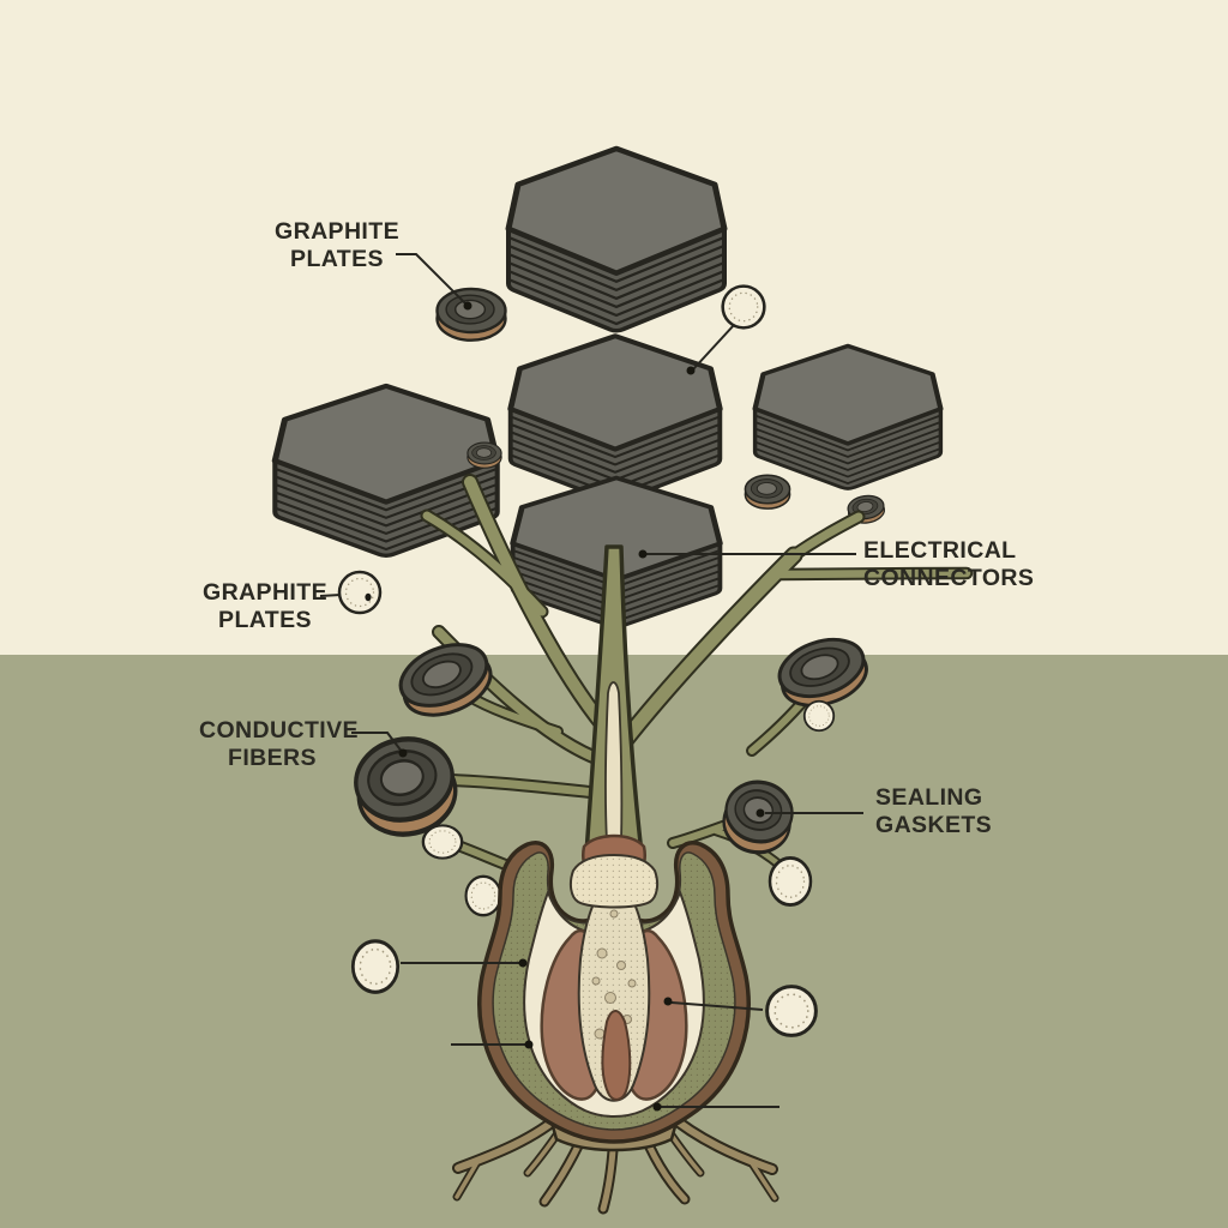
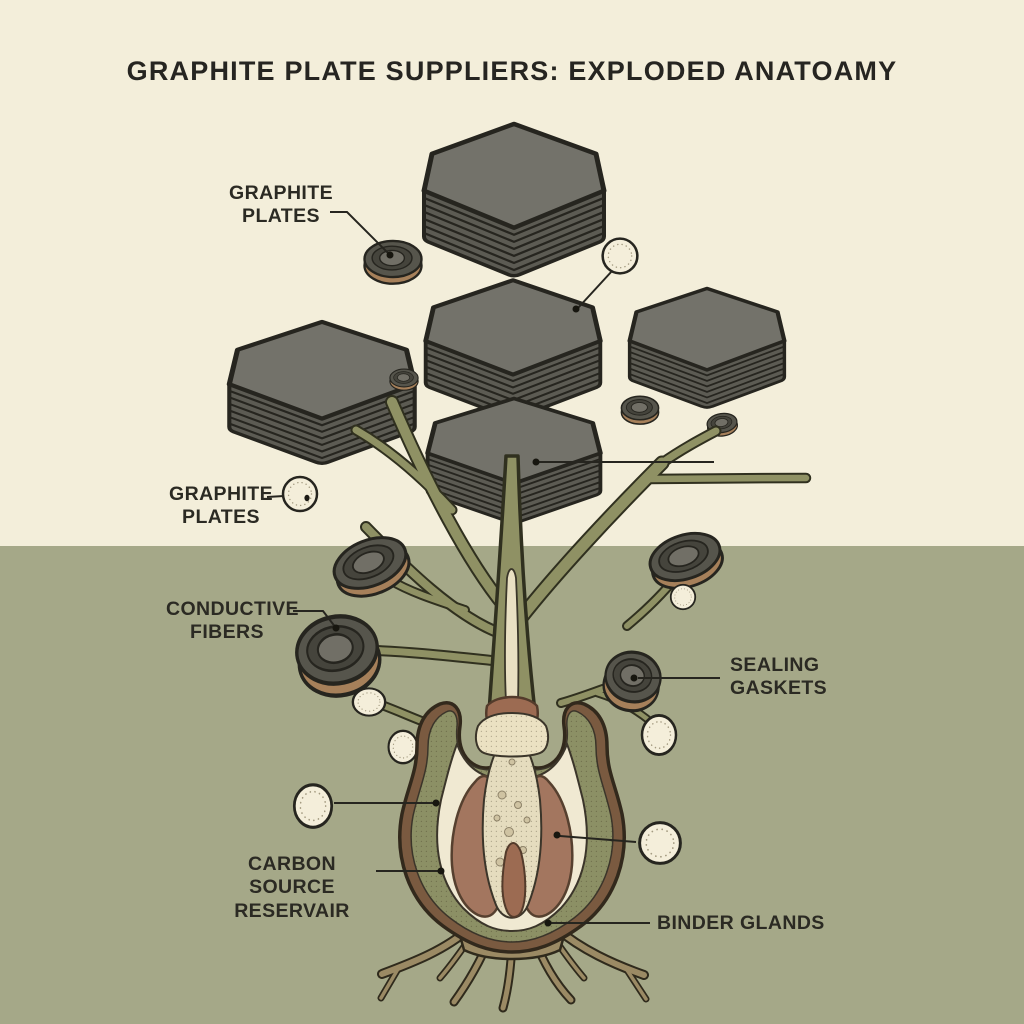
+ GRAPHITE PLATE SUPPLIERS: EXPLODED ANATOAMY
  GRAPHITE
  PLATES
  GRAPHITE
  PLATES
- ELECTRICAL
- CONNECTORS
  CONDUCTIVE
  FIBERS
  SEALING
  GASKETS
+ CARBON SOURCE
+ RESERVAIR
+ BINDER GLANDS
